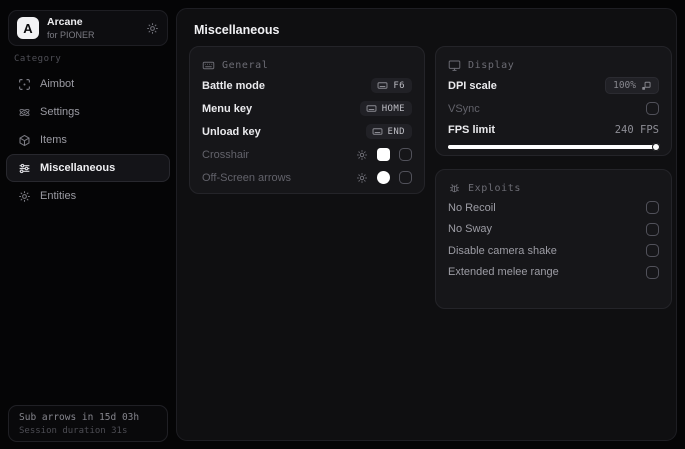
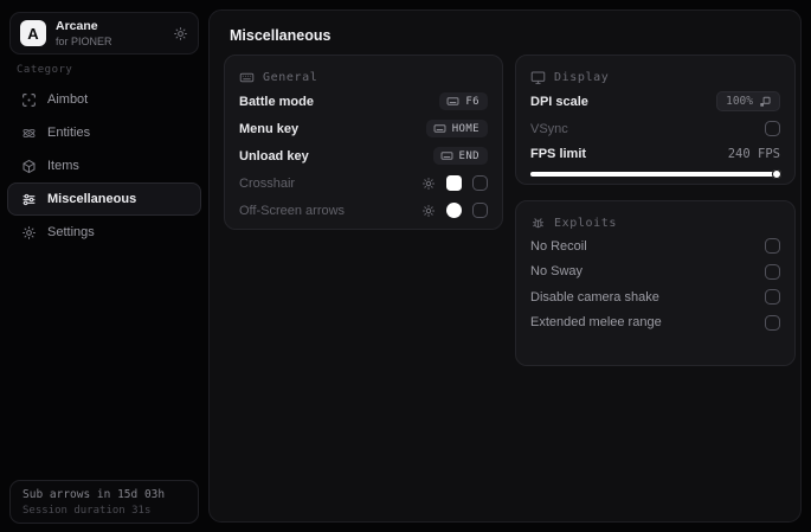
  A
  Arcane
  for PIONER
  Category
  Aimbot
- Settings
+ Entities
  Items
  Miscellaneous
- Entities
+ Settings
  Sub arrows in 15d 03h
  Session duration 31s
  Miscellaneous
  General
  Battle mode
  F6
  Menu key
  HOME
  Unload key
  END
  Crosshair
  Off-Screen arrows
  Display
  DPI scale
  100%
  VSync
  FPS limit
  240 FPS
  Exploits
  No Recoil
  No Sway
  Disable camera shake
  Extended melee range
